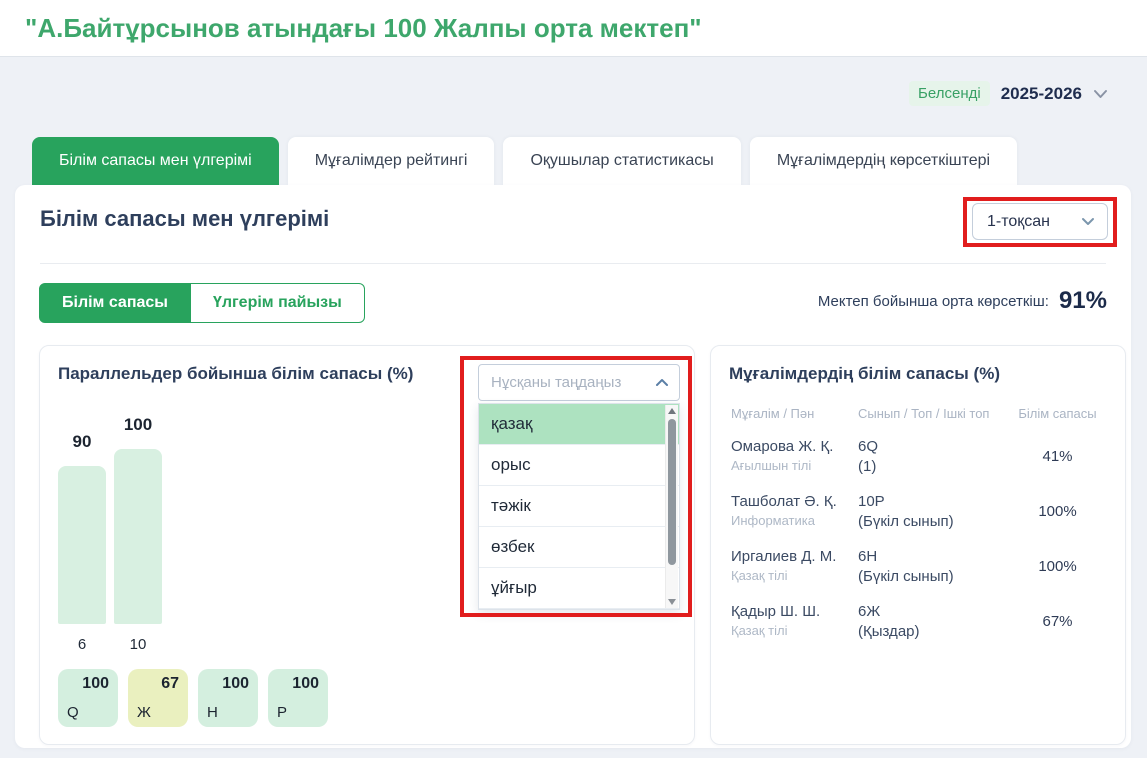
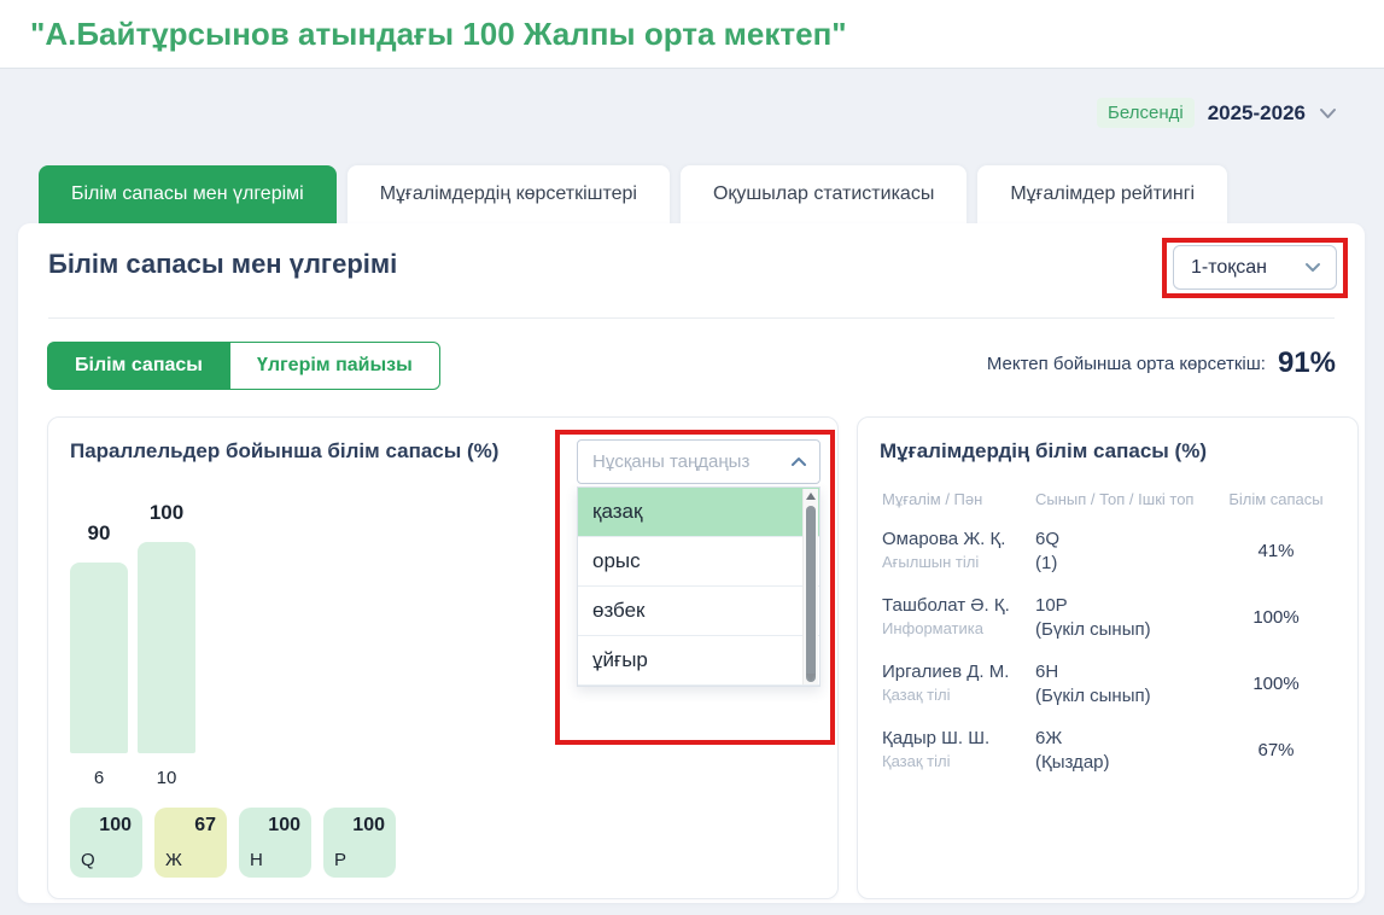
  "А.Байтұрсынов атындағы 100 Жалпы орта мектеп"
  Белсенді
  2025-2026
  Білім сапасы мен үлгерімі
- Мұғалімдер рейтингі
+ Мұғалімдердің көрсеткіштері
  Оқушылар статистикасы
- Мұғалімдердің көрсеткіштері
+ Мұғалімдер рейтингі
  Білім сапасы мен үлгерімі
  1-тоқсан
  Білім сапасы
  Үлгерім пайызы
  Мектеп бойынша орта көрсеткіш:
  91%
  Параллельдер бойынша білім сапасы (%)
  Нұсқаны таңдаңыз
  қазақ
  орыс
- тәжік
  өзбек
  ұйғыр
  90
  100
  6
  10
  100
  Q
  67
  Ж
  100
  Н
  100
  Р
  Мұғалімдердің білім сапасы (%)
  Мұғалім / Пән
  Сынып / Топ / Ішкі топ
  Білім сапасы
  Омарова Ж. Қ.
  Ағылшын тілі
  6Q
  (1)
  41%
  Ташболат Ә. Қ.
  Информатика
  10P
  (Бүкіл сынып)
  100%
  Иргалиев Д. М.
  Қазақ тілі
  6Н
  (Бүкіл сынып)
  100%
  Қадыр Ш. Ш.
  Қазақ тілі
  6Ж
  (Қыздар)
  67%
